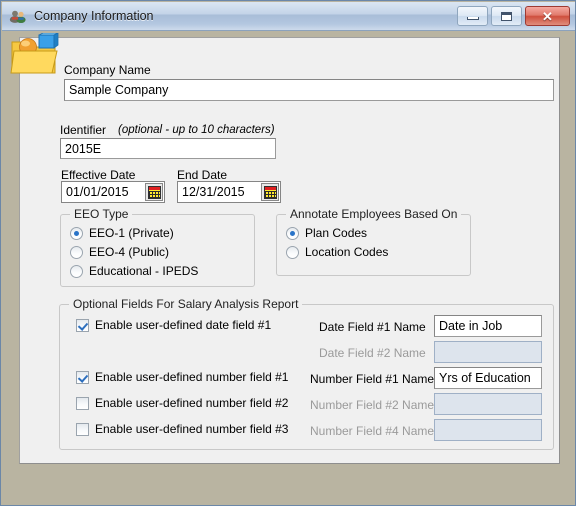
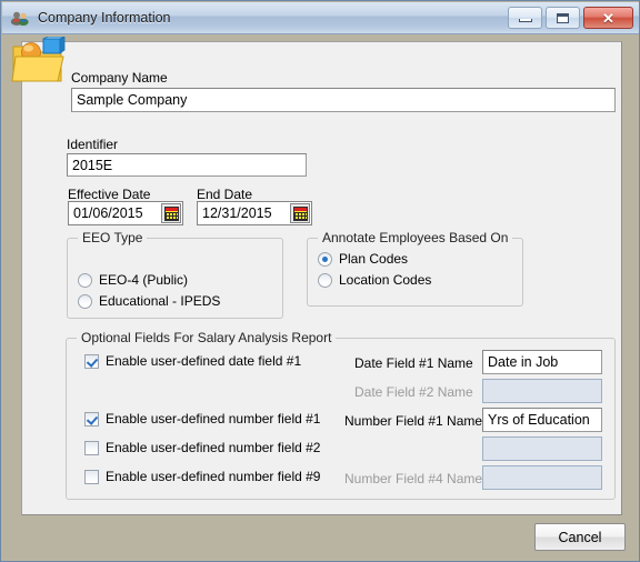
  Company Information
  ✕
  Company Name
  Sample Company
  Identifier
- (optional - up to 10 characters)
  2015E
  Effective Date
- 01/01/2015
+ 01/06/2015
  End Date
  12/31/2015
  EEO Type
- EEO-1 (Private)
  EEO-4 (Public)
  Educational - IPEDS
  Annotate Employees Based On
  Plan Codes
  Location Codes
  Optional Fields For Salary Analysis Report
  Enable user-defined date field #1
  Date Field #1 Name
  Date in Job
  Date Field #2 Name
  Enable user-defined number field #1
  Number Field #1 Name
  Yrs of Education
  Enable user-defined number field #2
- Number Field #2 Name
- Enable user-defined number field #3
+ Enable user-defined number field #9
  Number Field #4 Name
+ Cancel
